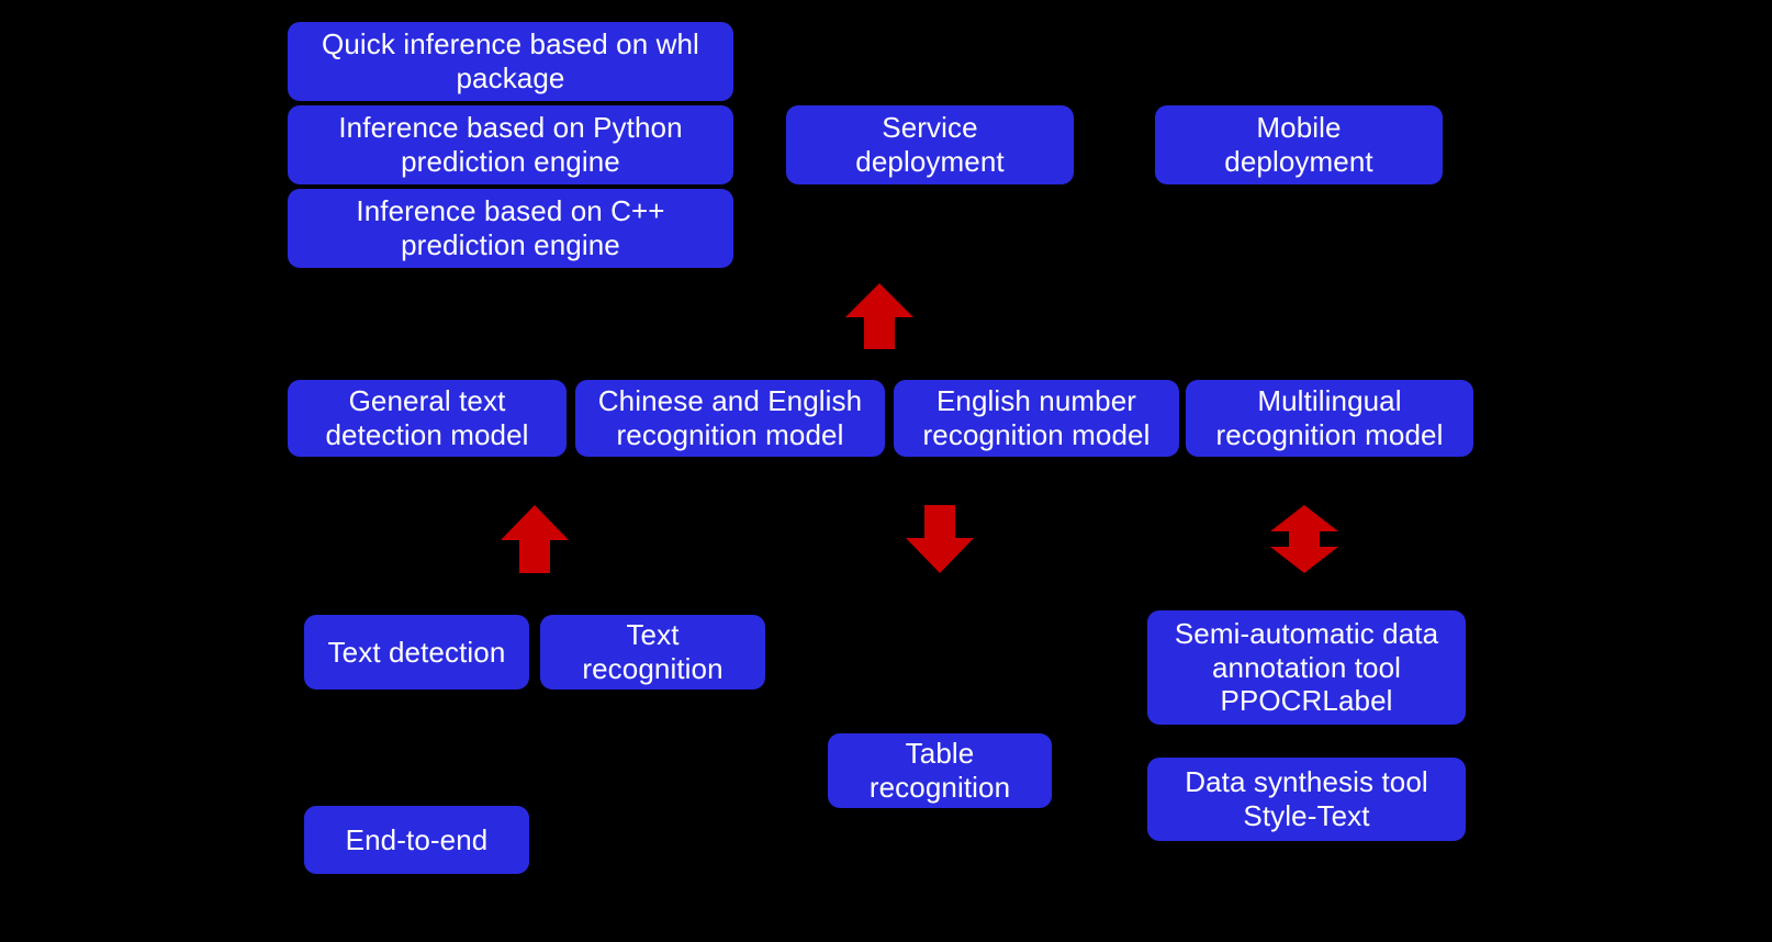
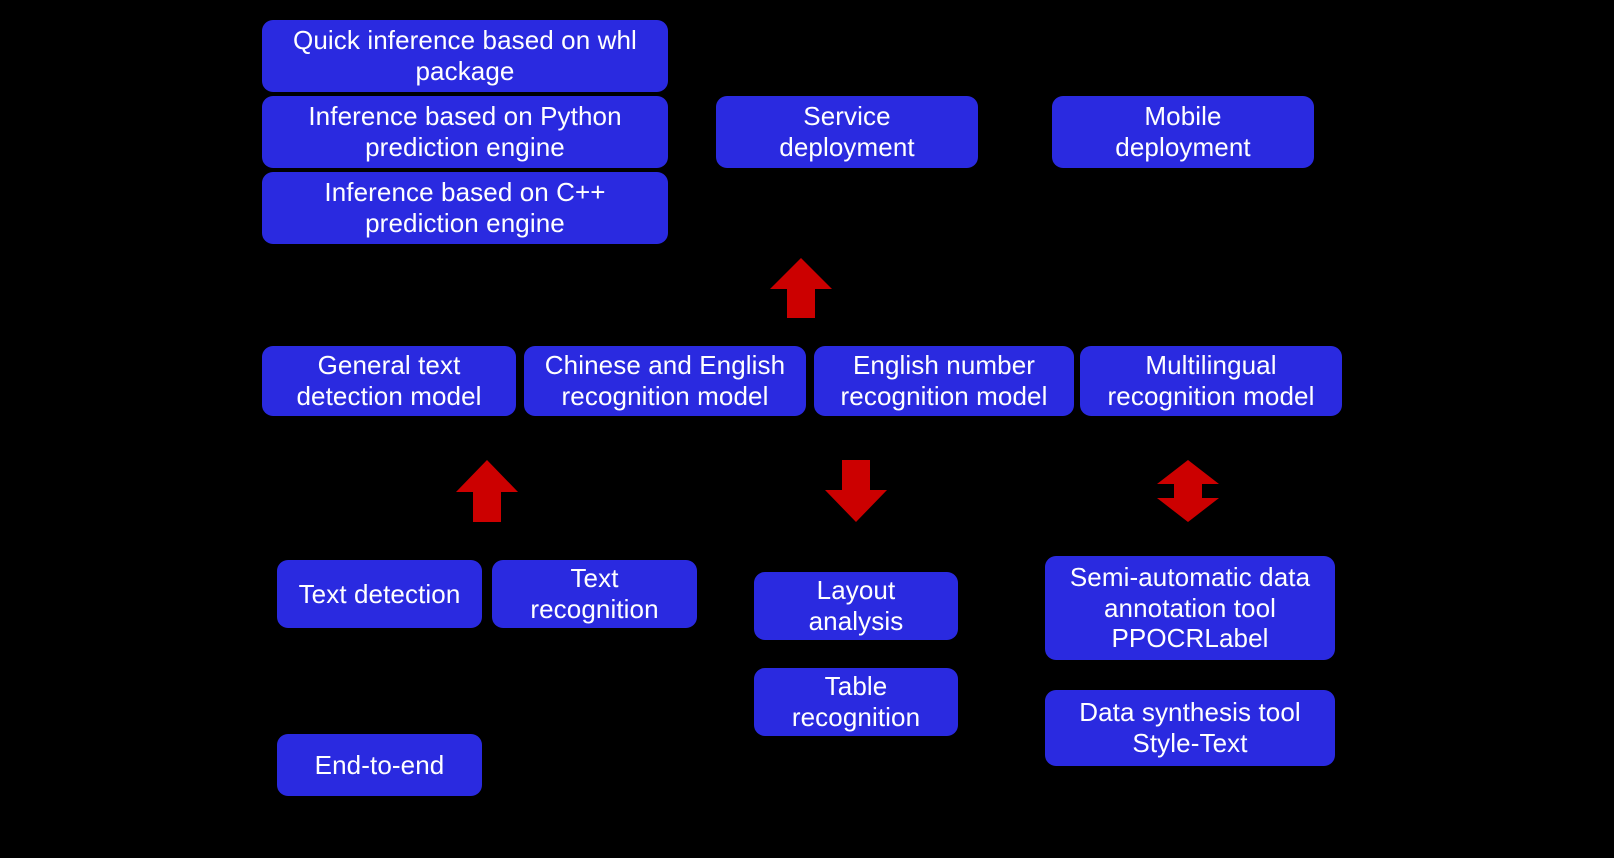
  Quick inference based on whl
  package
  Inference based on Python
  prediction engine
  Inference based on C++
  prediction engine
  Service
  deployment
  Mobile
  deployment
  General text
  detection model
  Chinese and English
  recognition model
  English number
  recognition model
  Multilingual
  recognition model
  Text detection
  Text
  recognition
  End-to-end
+ Layout
+ analysis
  Table
  recognition
  Semi-automatic data
  annotation tool
  PPOCRLabel
  Data synthesis tool
  Style-Text
